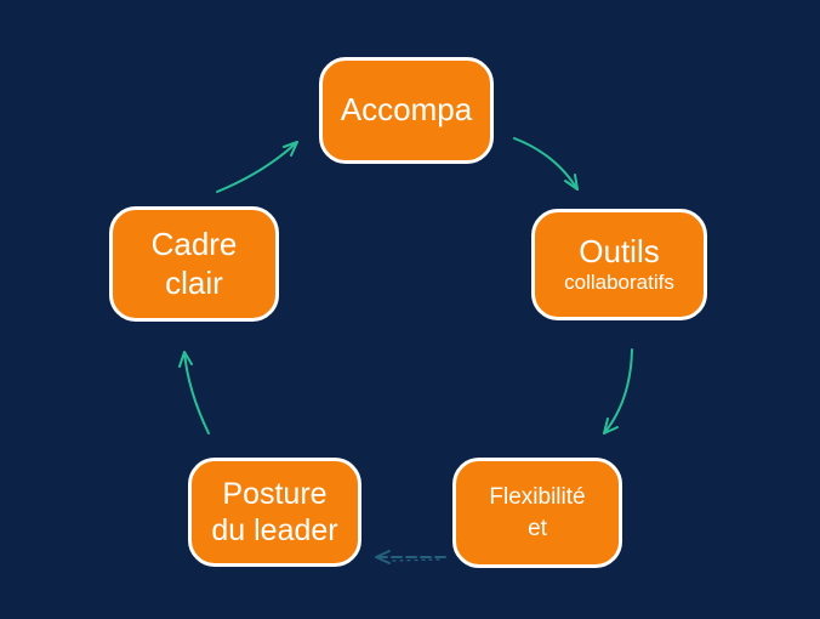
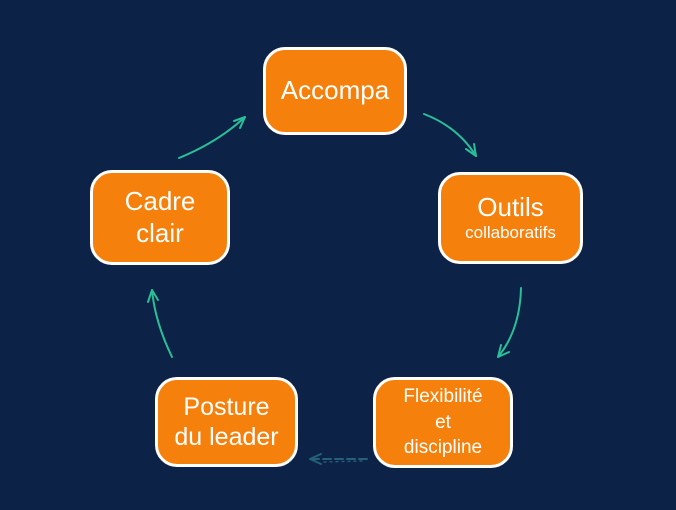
  Accompa
  Outils
  collaboratifs
  Flexibilité
  et
+ discipline
  Posture
  du leader
  Cadre
  clair
